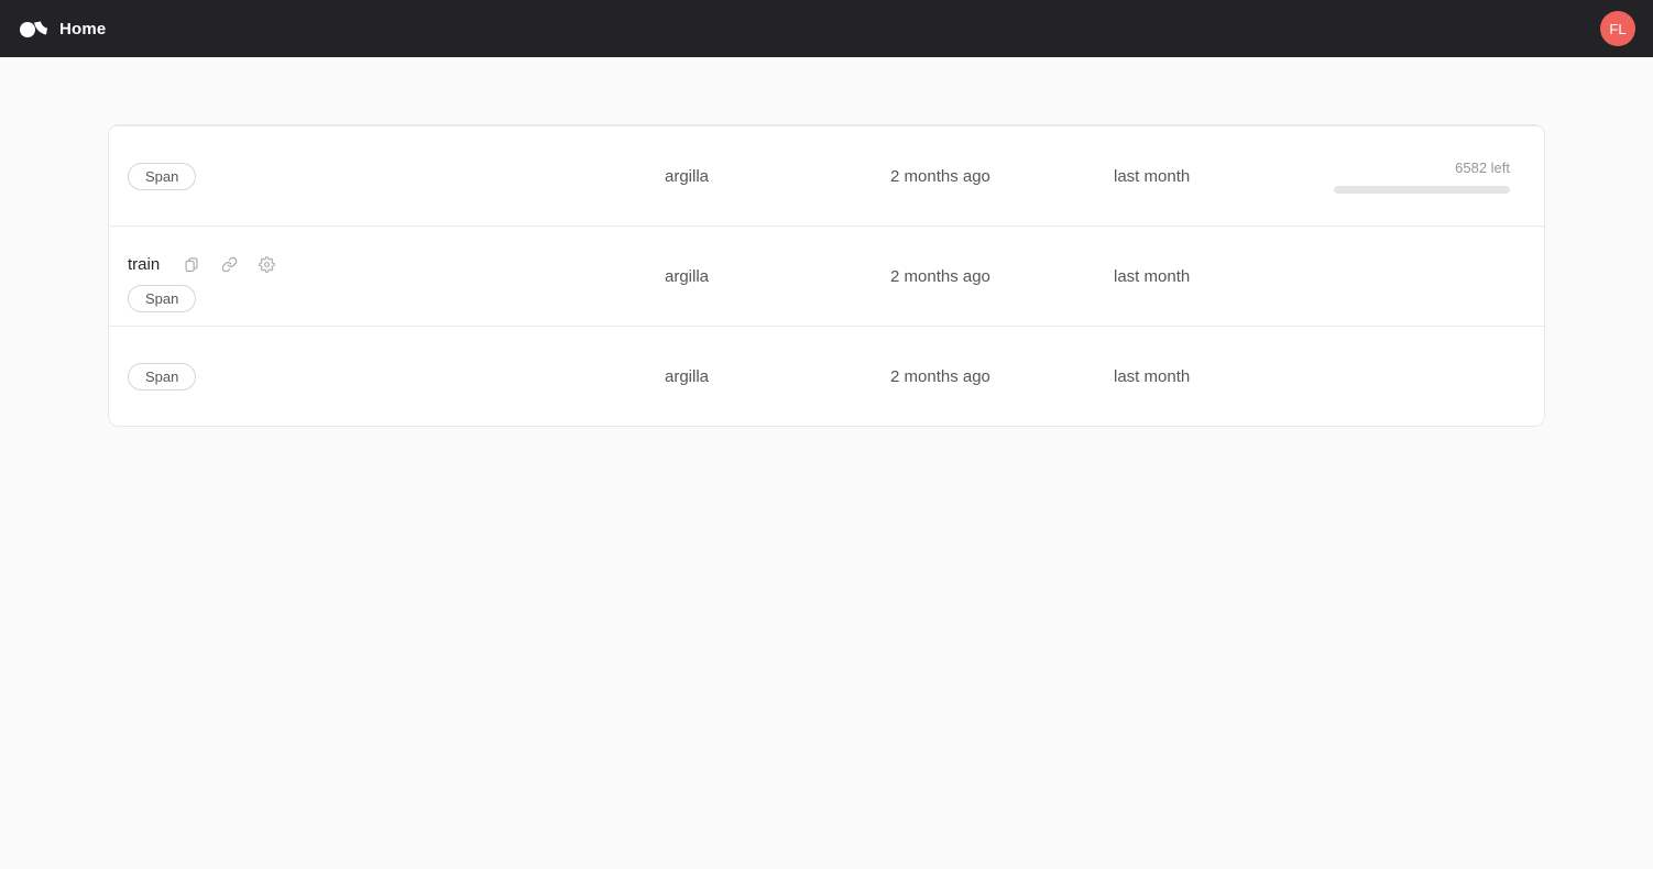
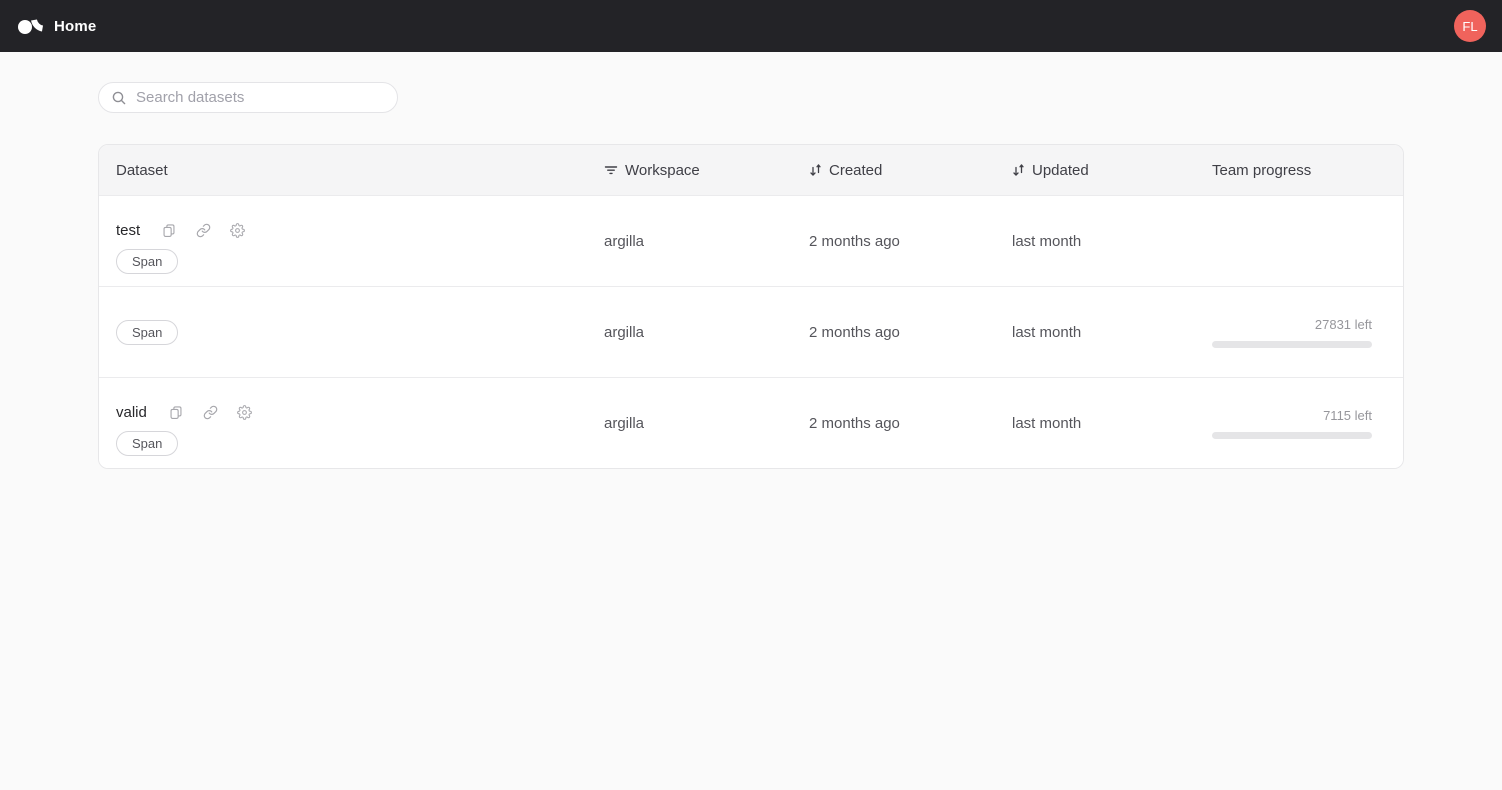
  Home
  FL
+ Search datasets
+ Dataset
+ Workspace
+ Created
+ Updated
+ Team progress
+ test
  Span
  argilla
  2 months ago
  last month
- 6582 left
- train
  Span
  argilla
  2 months ago
  last month
+ 27831 left
+ valid
  Span
  argilla
  2 months ago
  last month
+ 7115 left
